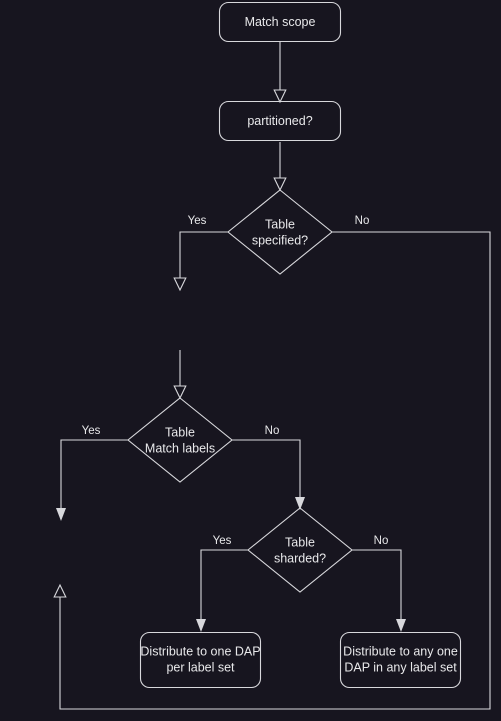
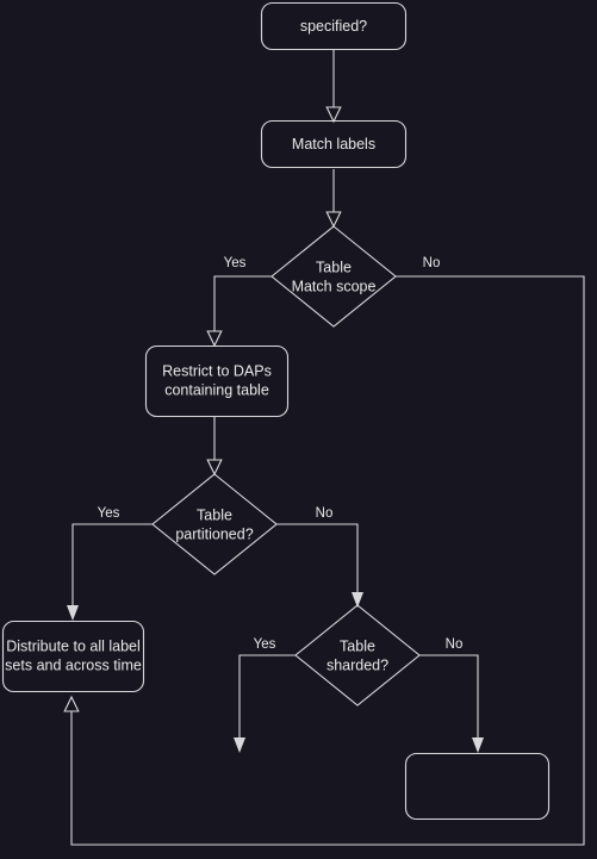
  Yes
  No
  Yes
  No
  Yes
  No
- Match scope
+ specified?
- partitioned?
+ Match labels
  Table
- specified?
+ Match scope
+ Restrict to DAPs
+ containing table
  Table
- Match labels
+ partitioned?
+ Distribute to all label
+ sets and across time
  Table
  sharded?
- Distribute to one DAP
- per label set
- Distribute to any one
- DAP in any label set
